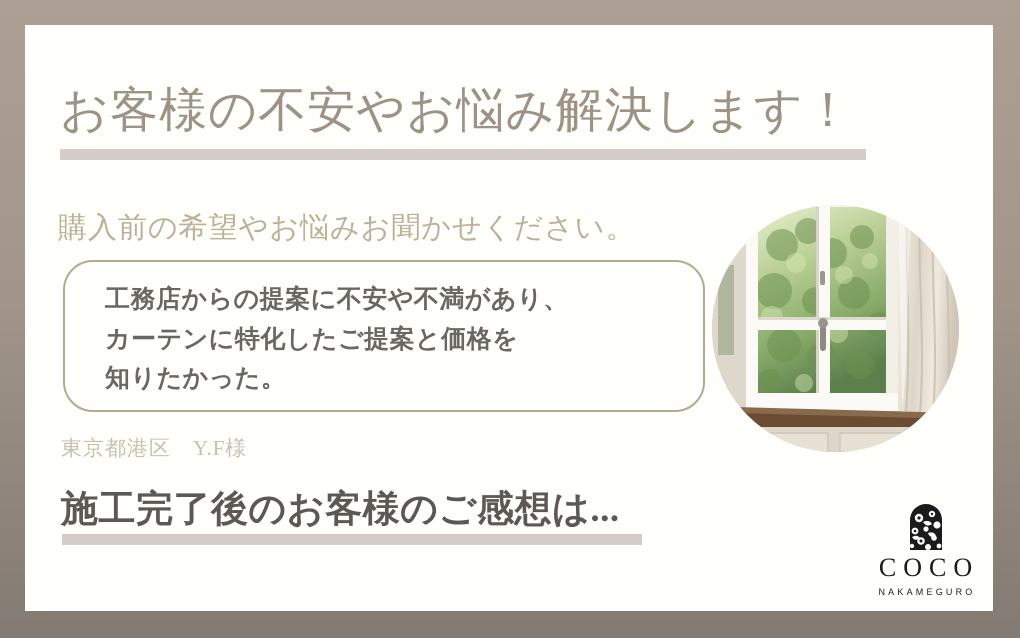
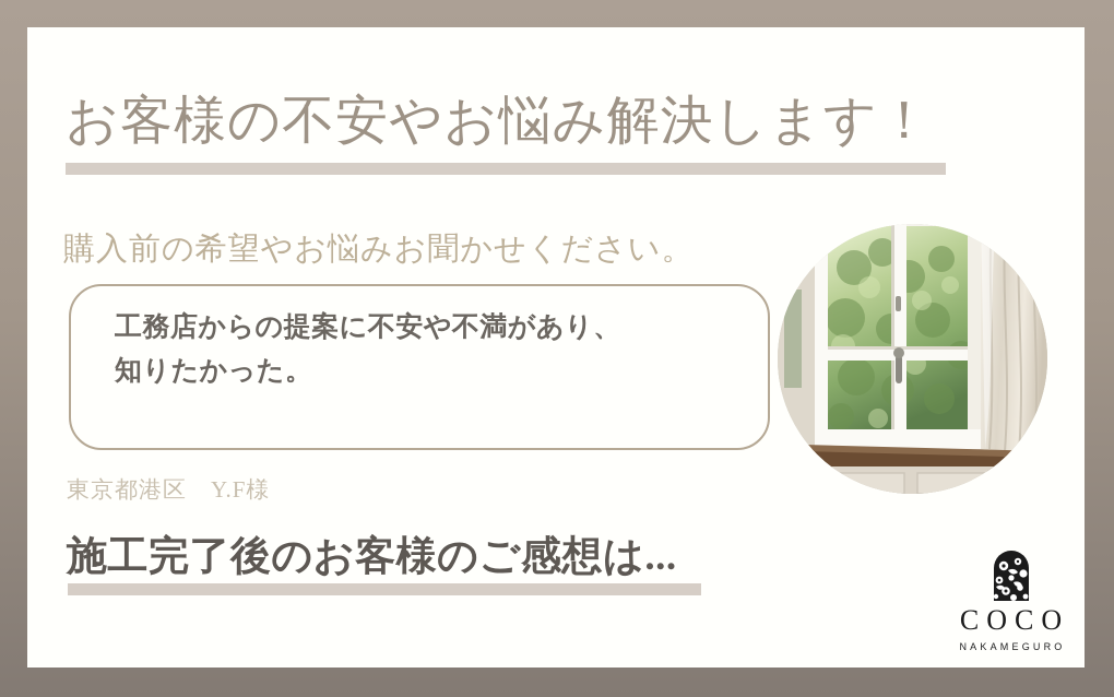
  お客様の不安やお悩み解決します！
  購入前の希望やお悩みお聞かせください。
  工務店からの提案に不安や不満があり、
- カーテンに特化したご提案と価格を
  知りたかった。
  東京都港区 Y.F様
  施工完了後のお客様のご感想は...
  COCO
  NAKAMEGURO
